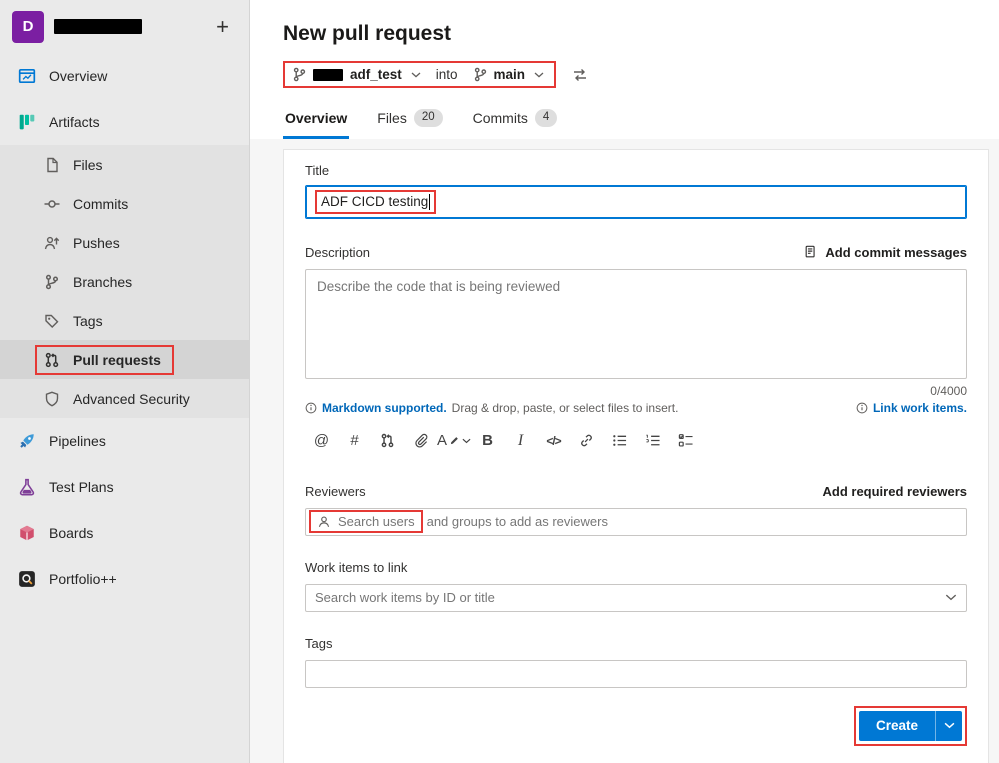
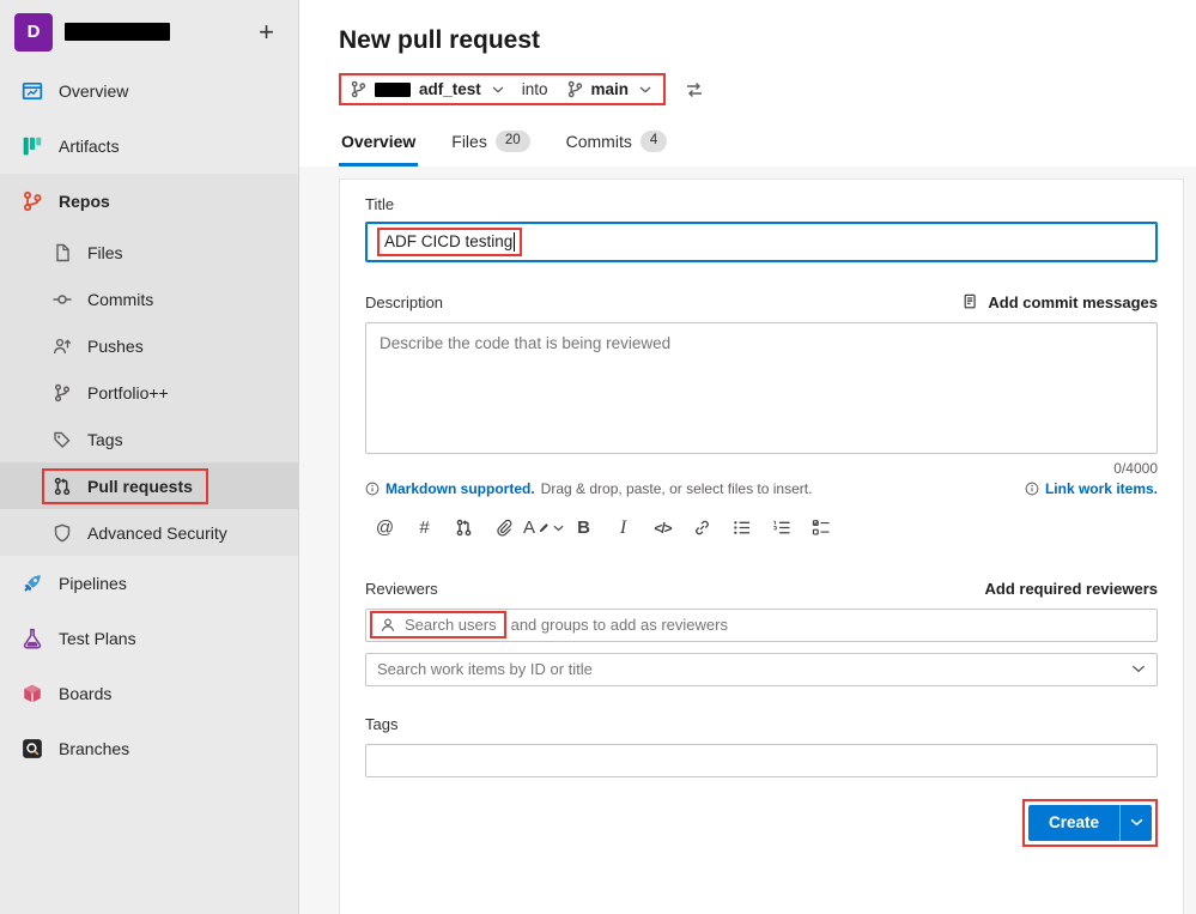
  D
  +
  Overview
  Artifacts
+ Repos
  Files
  Commits
  Pushes
- Branches
+ Portfolio++
  Tags
  Pull requests
  Advanced Security
  Pipelines
  Test Plans
  Boards
- Portfolio++
+ Branches
  New pull request
  adf_test
  into
  main
  Overview
  Files
  20
  Commits
  4
  Title
  ADF CICD testing
  Description
  Add commit messages
  Describe the code that is being reviewed
  0/4000
  Markdown supported.
  Drag & drop, paste, or select files to insert.
  Link work items.
  @
  #
  A
  B
  I
  </>
  Reviewers
  Add required reviewers
  Search users
  and groups to add as reviewers
- Work items to link
  Search work items by ID or title
  Tags
  Create
